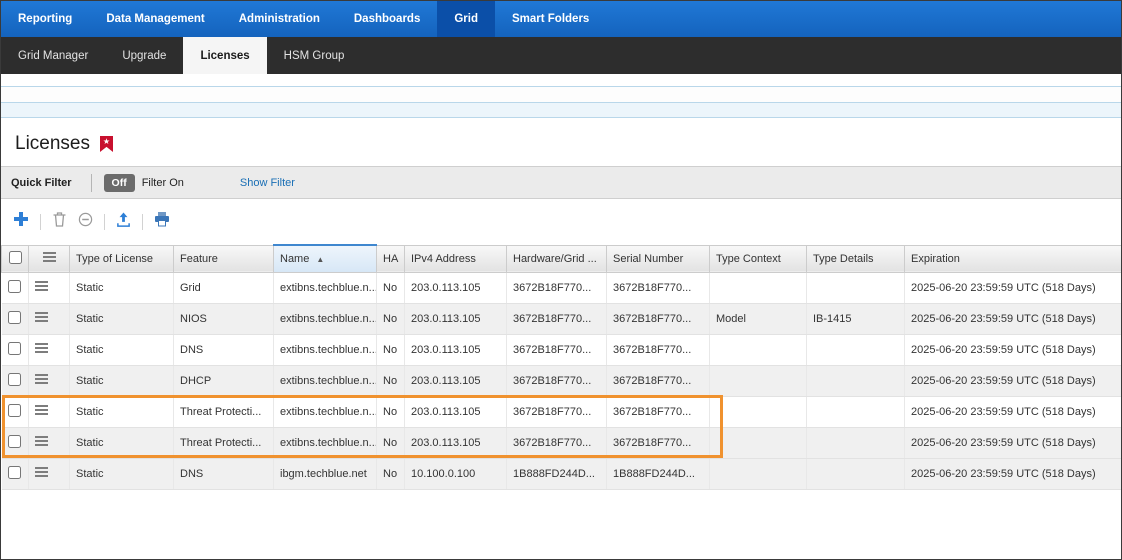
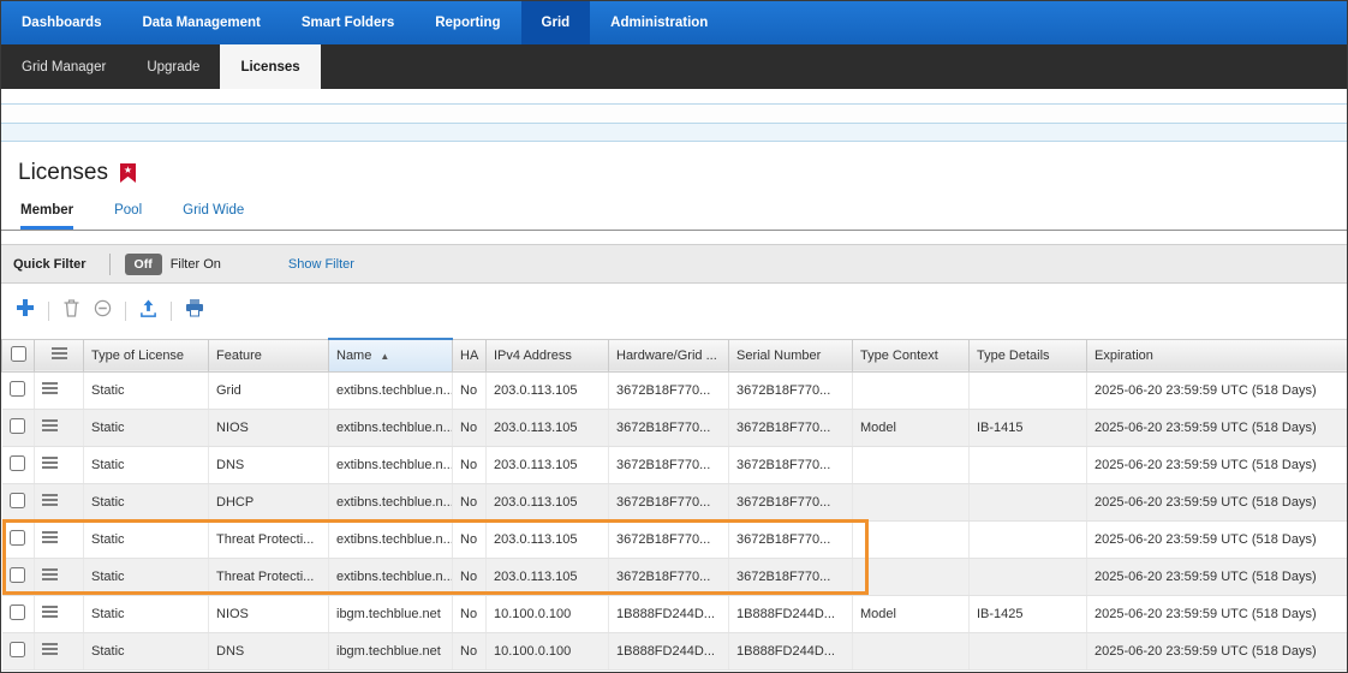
- Reporting
+ Dashboards
  Data Management
- Administration
+ Smart Folders
- Dashboards
+ Reporting
  Grid
- Smart Folders
+ Administration
  Grid Manager
  Upgrade
  Licenses
- HSM Group
  Licenses
  ★
+ Member
+ Pool
+ Grid Wide
  Quick Filter
  Off
  Filter On
  Show Filter
  		Type of License	Feature	Name ▲	HA	IPv4 Address	Hardware/Grid ...	Serial Number	Type Context	Type Details	Expiration
  		Static	Grid	extibns.techblue.n...	No	203.0.113.105	3672B18F770...	3672B18F770...			2025-06-20 23:59:59 UTC (518 Days)
  		Static	NIOS	extibns.techblue.n..	No	203.0.113.105	3672B18F770...	3672B18F770...	Model	IB-1415	2025-06-20 23:59:59 UTC (518 Days)
  		Static	DNS	extibns.techblue.n...	No	203.0.113.105	3672B18F770...	3672B18F770...			2025-06-20 23:59:59 UTC (518 Days)
  		Static	DHCP	extibns.techblue.n..	No	203.0.113.105	3672B18F770...	3672B18F770...			2025-06-20 23:59:59 UTC (518 Days)
  		Static	Threat Protecti...	extibns.techblue.n...	No	203.0.113.105	3672B18F770...	3672B18F770...			2025-06-20 23:59:59 UTC (518 Days)
  		Static	Threat Protecti...	extibns.techblue.n..	No	203.0.113.105	3672B18F770...	3672B18F770...			2025-06-20 23:59:59 UTC (518 Days)
+ 		Static	NIOS	ibgm.techblue.net	No	10.100.0.100	1B888FD244D...	1B888FD244D...	Model	IB-1425	2025-06-20 23:59:59 UTC (518 Days)
  		Static	DNS	ibgm.techblue.net	No	10.100.0.100	1B888FD244D...	1B888FD244D...			2025-06-20 23:59:59 UTC (518 Days)
